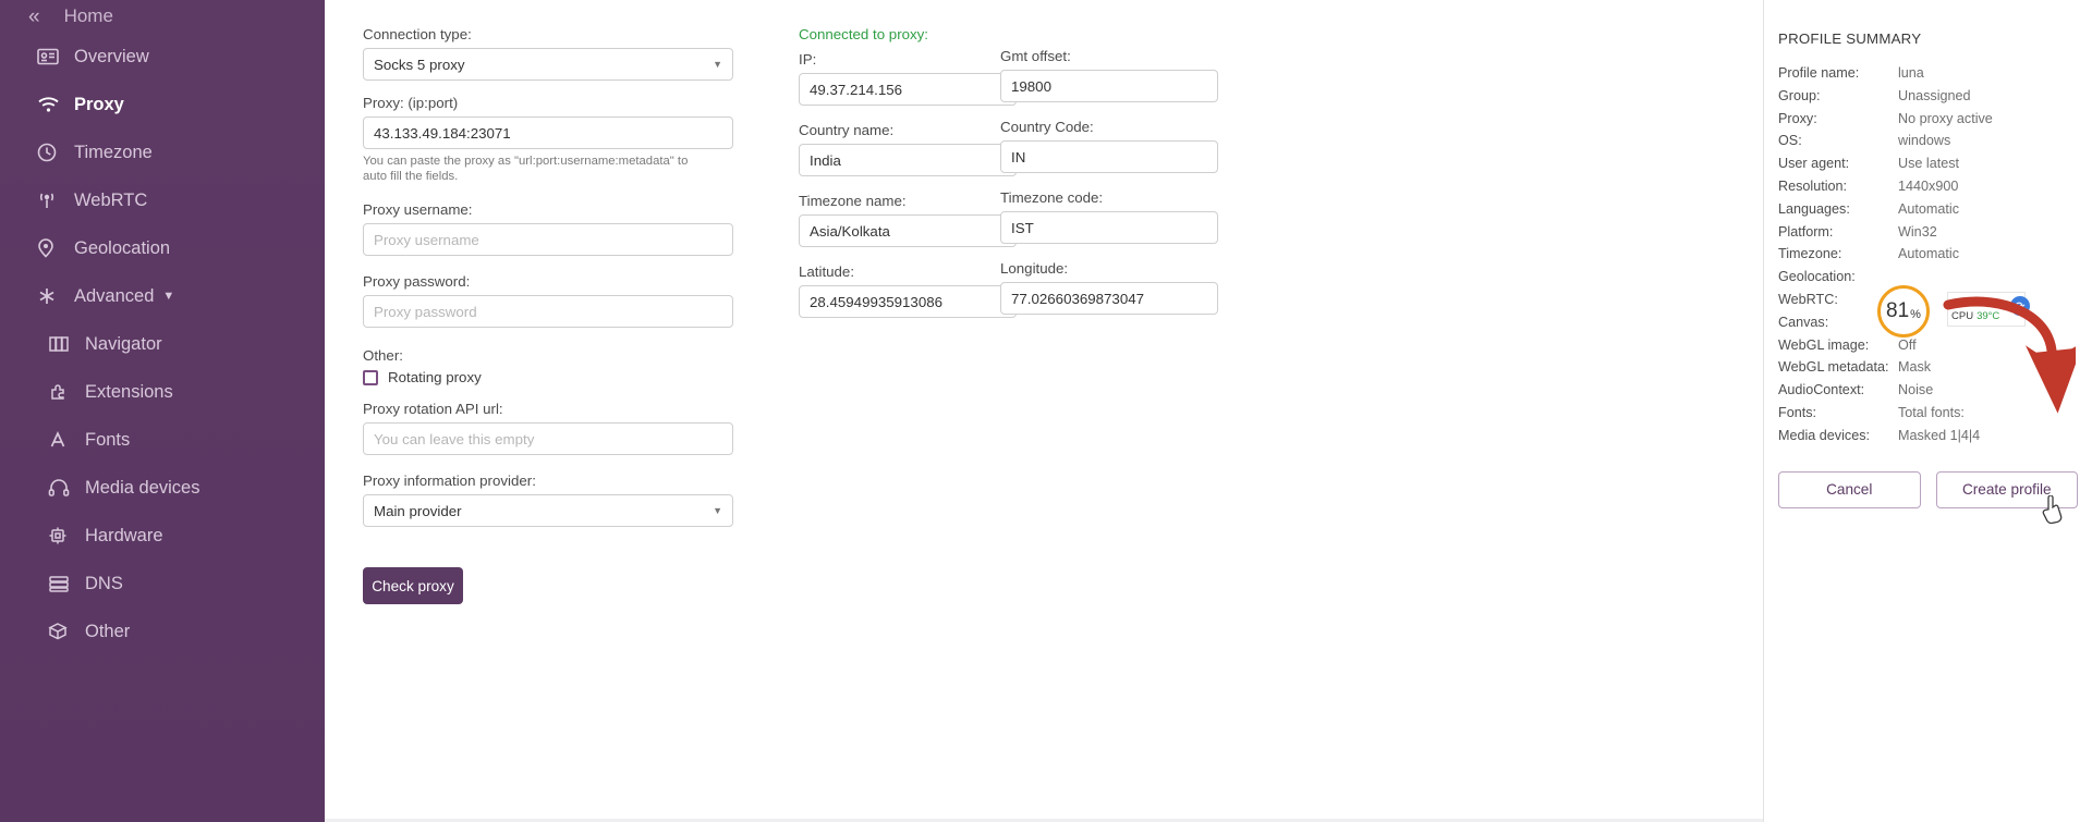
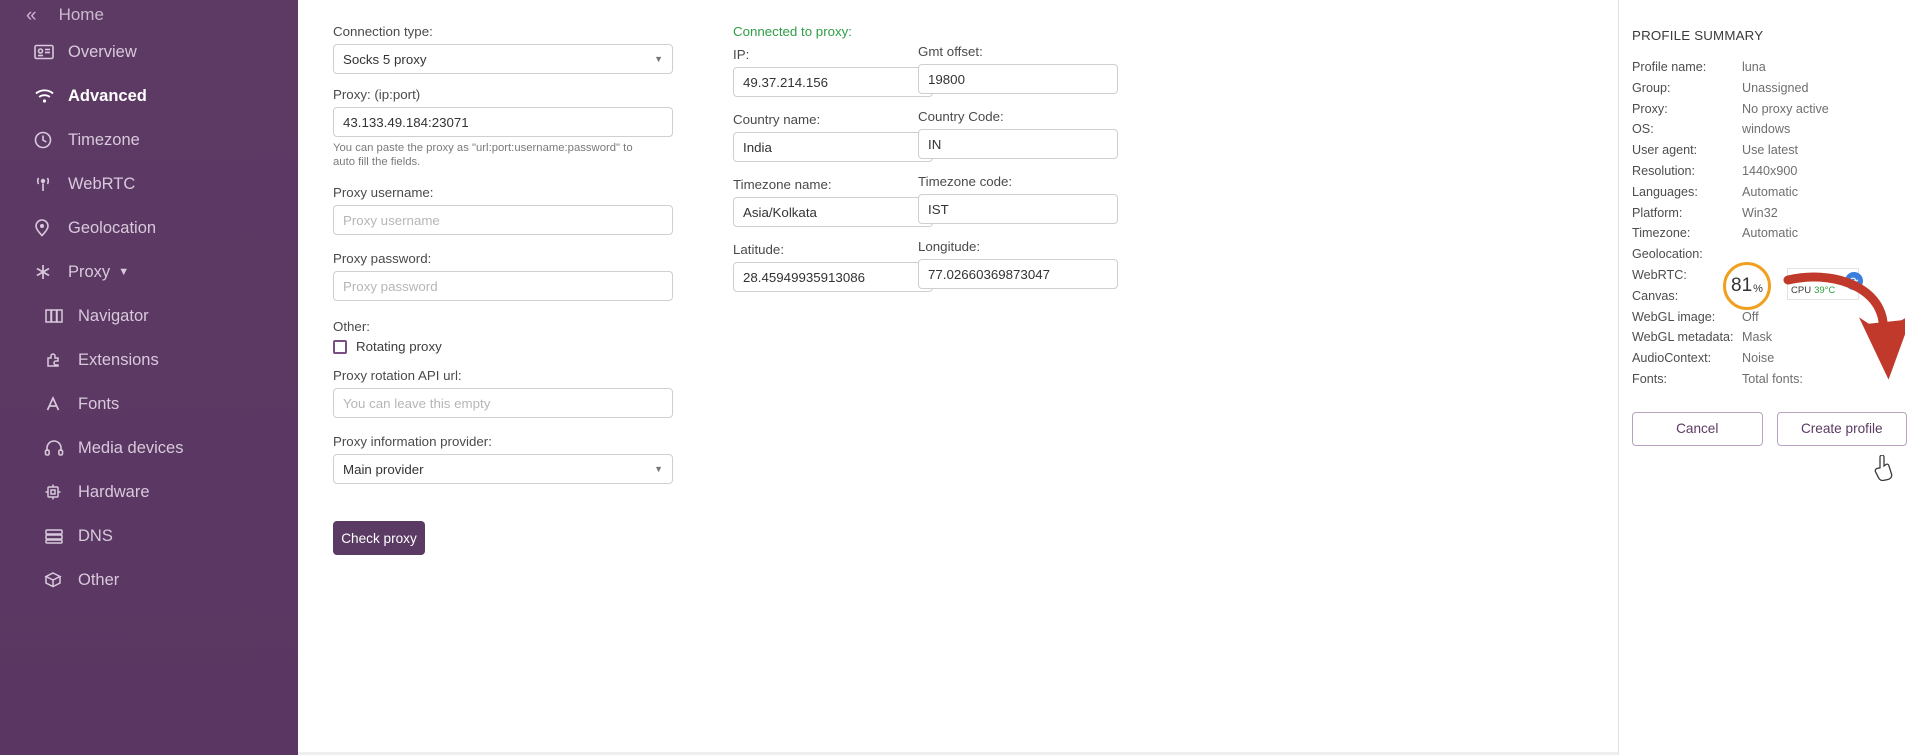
  «
  Home
  Overview
- Proxy
+ Advanced
  Timezone
  WebRTC
  Geolocation
- Advanced
+ Proxy
  ▼
  Navigator
  Extensions
  Fonts
  Media devices
  Hardware
  DNS
  Other
  Connection type:
  Socks 5 proxy
  ▼
  Proxy: (ip:port)
  43.133.49.184:23071
- You can paste the proxy as "url:port:username:metadata" to auto fill the fields.
+ You can paste the proxy as "url:port:username:password" to auto fill the fields.
  Proxy username:
  Proxy username
  Proxy password:
  Proxy password
  Other:
  Rotating proxy
  Proxy rotation API url:
  You can leave this empty
  Proxy information provider:
  Main provider
  ▼
  Check proxy
  Connected to proxy:
  IP:
  49.37.214.156
  Country name:
  India
  Timezone name:
  Asia/Kolkata
  Latitude:
  28.45949935913086
  Gmt offset:
  19800
  Country Code:
  IN
  Timezone code:
  IST
  Longitude:
  77.02660369873047
  PROFILE SUMMARY
  Profile name:
  luna
  Group:
  Unassigned
  Proxy:
  No proxy active
  OS:
  windows
  User agent:
  Use latest
  Resolution:
  1440x900
  Languages:
  Automatic
  Platform:
  Win32
  Timezone:
  Automatic
  Geolocation:
  WebRTC:
  Canvas:
  WebGL image:
  Off
  WebGL metadata:
  Mask
  AudioContext:
  Noise
  Fonts:
  Total fonts:
- Media devices:
- Masked 1|4|4
  Cancel
  Create profile
  81
  %
  CPU
  39°C
